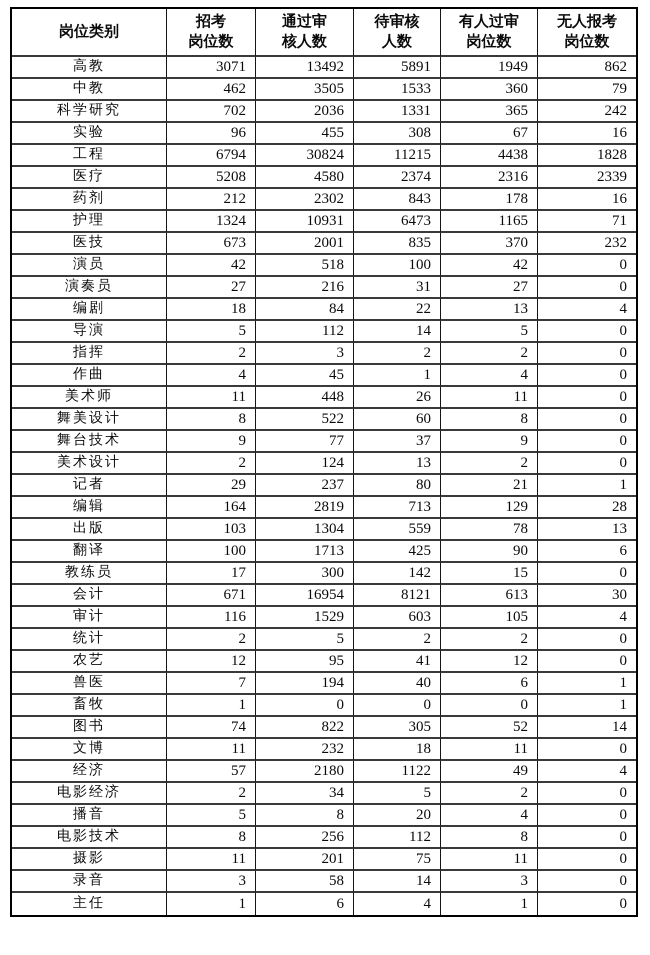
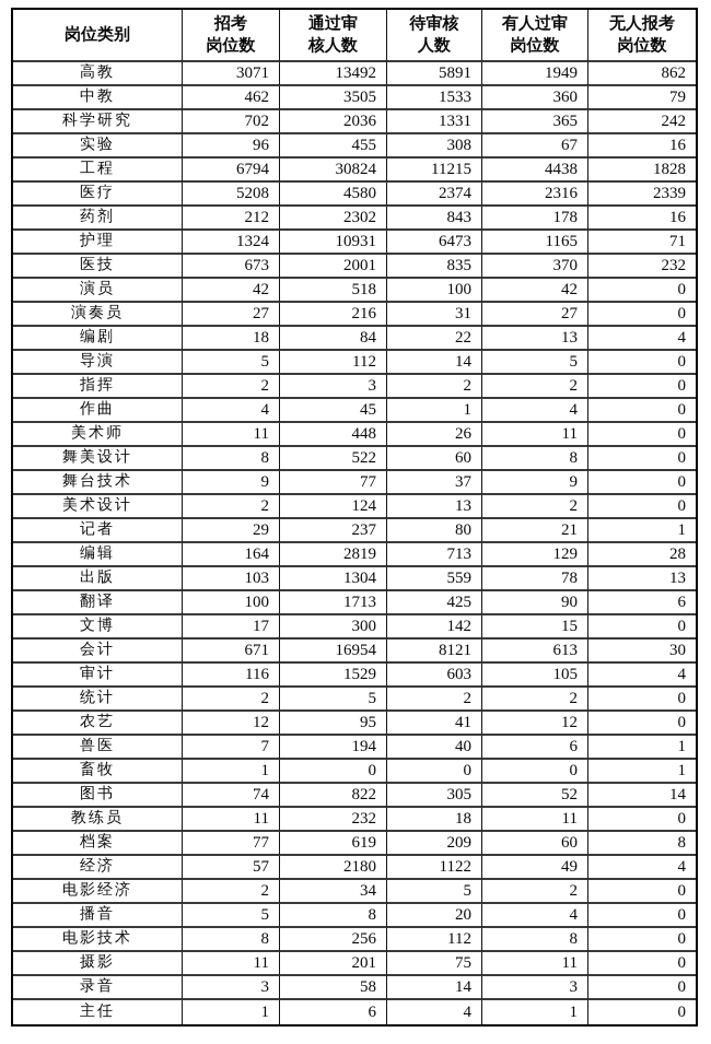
  岗位类别	招考岗位数	通过审核人数	待审核人数	有人过审岗位数	无人报考岗位数
  高教	3071	13492	5891	1949	862
  中教	462	3505	1533	360	79
  科学研究	702	2036	1331	365	242
  实验	96	455	308	67	16
  工程	6794	30824	11215	4438	1828
  医疗	5208	4580	2374	2316	2339
  药剂	212	2302	843	178	16
  护理	1324	10931	6473	1165	71
  医技	673	2001	835	370	232
  演员	42	518	100	42	0
  演奏员	27	216	31	27	0
  编剧	18	84	22	13	4
  导演	5	112	14	5	0
  指挥	2	3	2	2	0
  作曲	4	45	1	4	0
  美术师	11	448	26	11	0
  舞美设计	8	522	60	8	0
  舞台技术	9	77	37	9	0
  美术设计	2	124	13	2	0
  记者	29	237	80	21	1
  编辑	164	2819	713	129	28
  出版	103	1304	559	78	13
  翻译	100	1713	425	90	6
- 教练员	17	300	142	15	0
+ 文博	17	300	142	15	0
  会计	671	16954	8121	613	30
  审计	116	1529	603	105	4
  统计	2	5	2	2	0
  农艺	12	95	41	12	0
  兽医	7	194	40	6	1
  畜牧	1	0	0	0	1
  图书	74	822	305	52	14
- 文博	11	232	18	11	0
+ 教练员	11	232	18	11	0
+ 档案	77	619	209	60	8
  经济	57	2180	1122	49	4
  电影经济	2	34	5	2	0
  播音	5	8	20	4	0
  电影技术	8	256	112	8	0
  摄影	11	201	75	11	0
  录音	3	58	14	3	0
  主任	1	6	4	1	0
